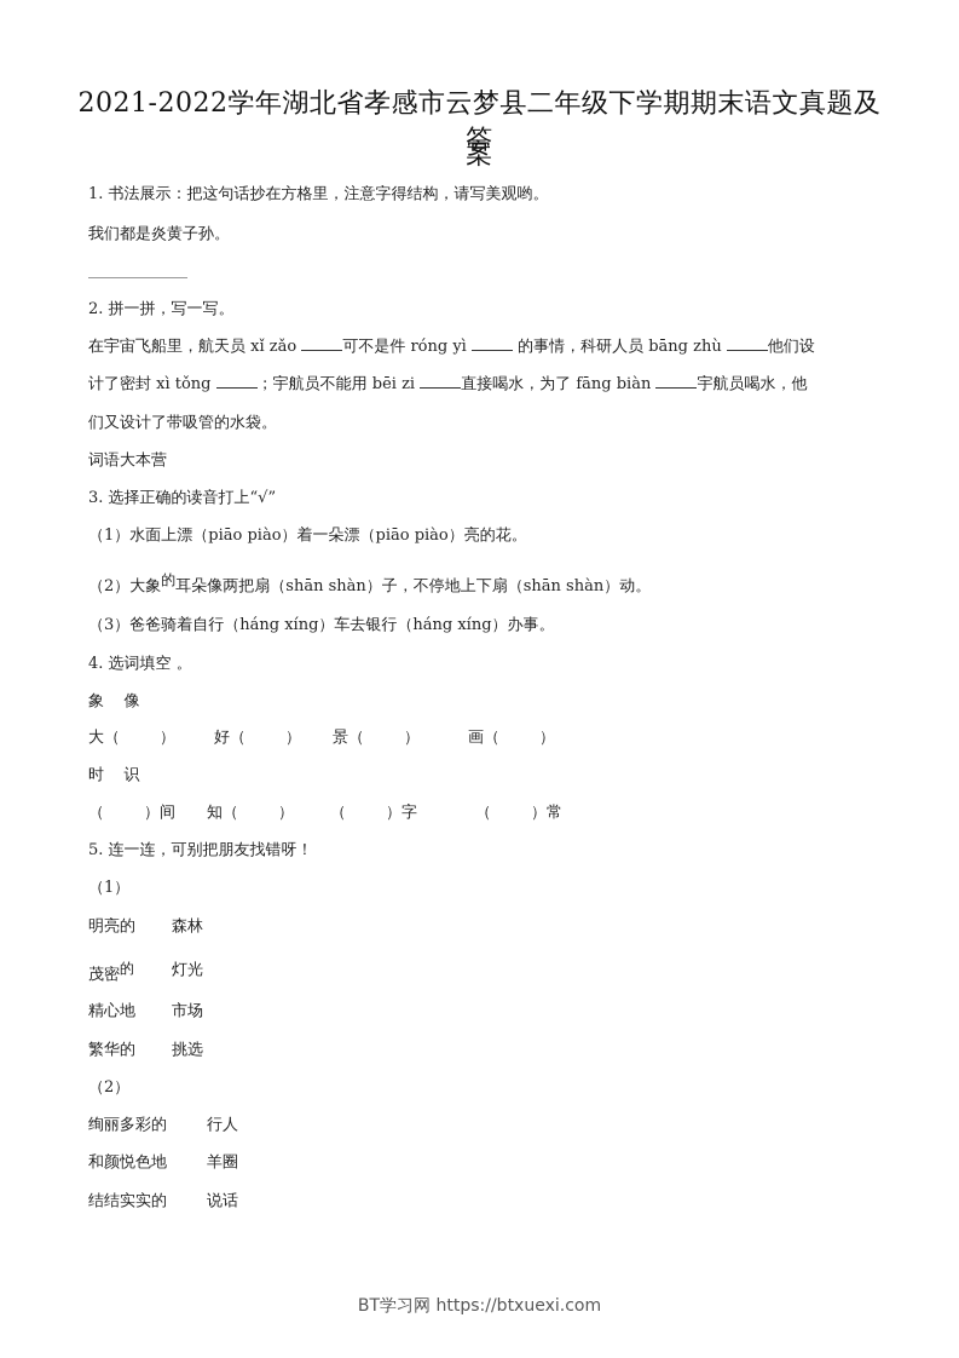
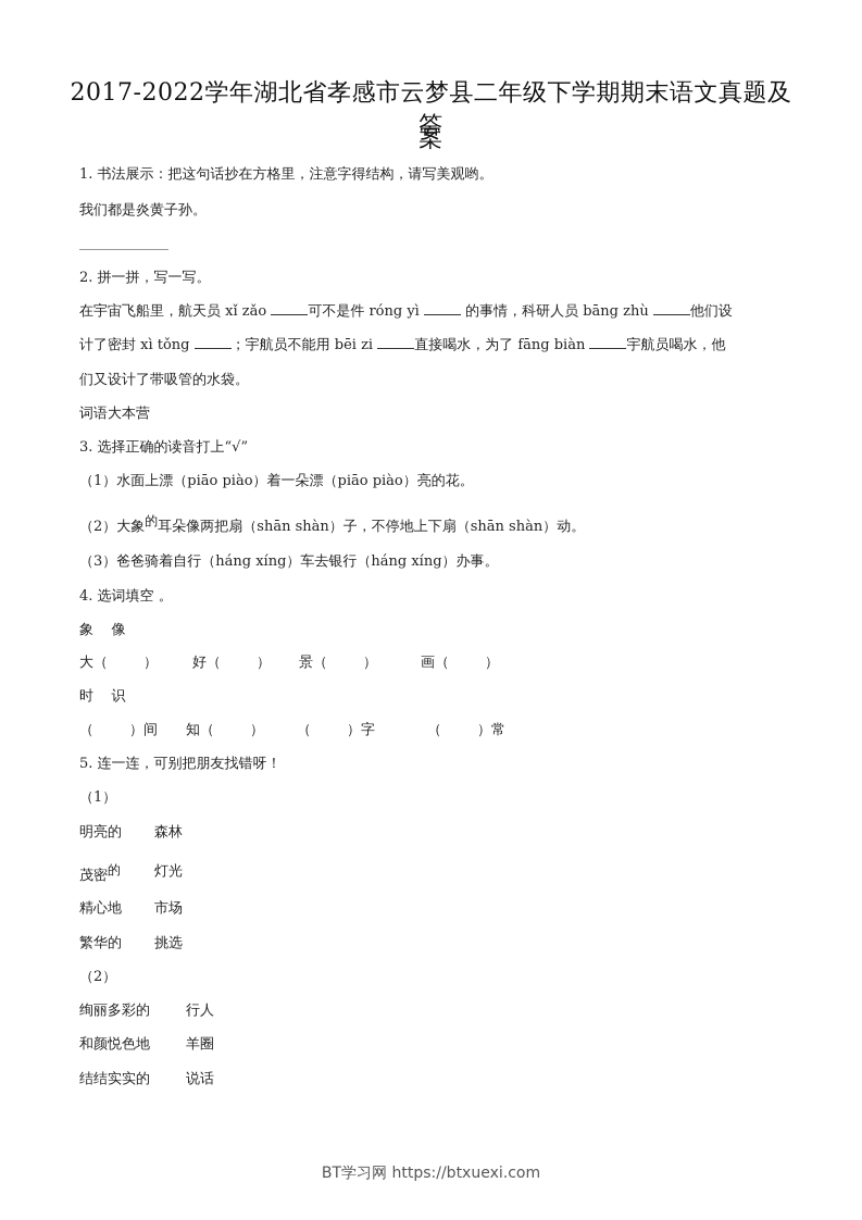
- 2021-2022学年湖北省孝感市云梦县二年级下学期期末语文真题及答
+ 2017-2022学年湖北省孝感市云梦县二年级下学期期末语文真题及答
  案
  1. 书法展示：把这句话抄在方格里，注意字得结构，请写美观哟。
  我们都是炎黄子孙。
  2. 拼一拼，写一写。
  在宇宙飞船里，航天员 xǐ zǎo 可不是件 róng yì 的事情，科研人员 bāng zhù 他们设
  计了密封 xì tǒng ；宇航员不能用 bēi zi 直接喝水，为了 fāng biàn 宇航员喝水，他
  们又设计了带吸管的水袋。
  词语大本营
  3. 选择正确的读音打上“√”
  （1）水面上漂（piāo piào）着一朵漂（piāo piào）亮的花。
  （2）大象的耳朵像两把扇（shān shàn）子，不停地上下扇（shān shàn）动。
  （3）爸爸骑着自行（háng xíng）车去银行（háng xíng）办事。
  4. 选词填空 。
  象 像
  大（ ）
  好（ ）
  景（ ）
  画（ ）
  时 识
  （ ）间
  知（ ）
  （ ）字
  （ ）常
  5. 连一连，可别把朋友找错呀！
  （1）
  明亮的
  森林
  茂密的
  灯光
  精心地
  市场
  繁华的
  挑选
  （2）
  绚丽多彩的
  行人
  和颜悦色地
  羊圈
  结结实实的
  说话
  BT学习网 https://btxuexi.com
